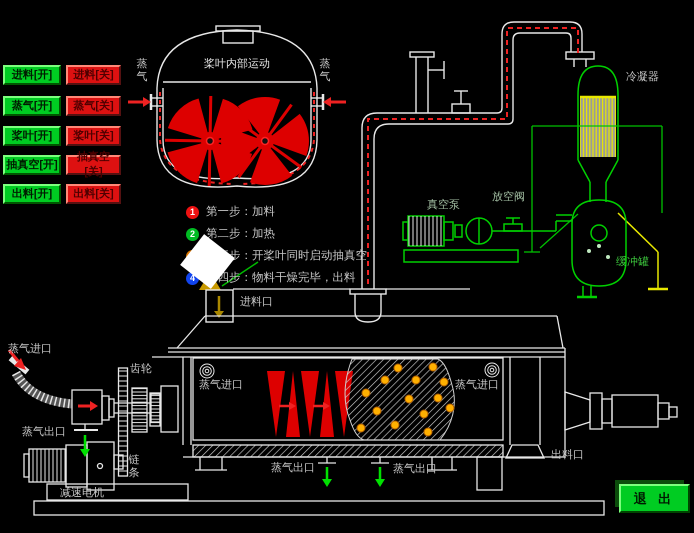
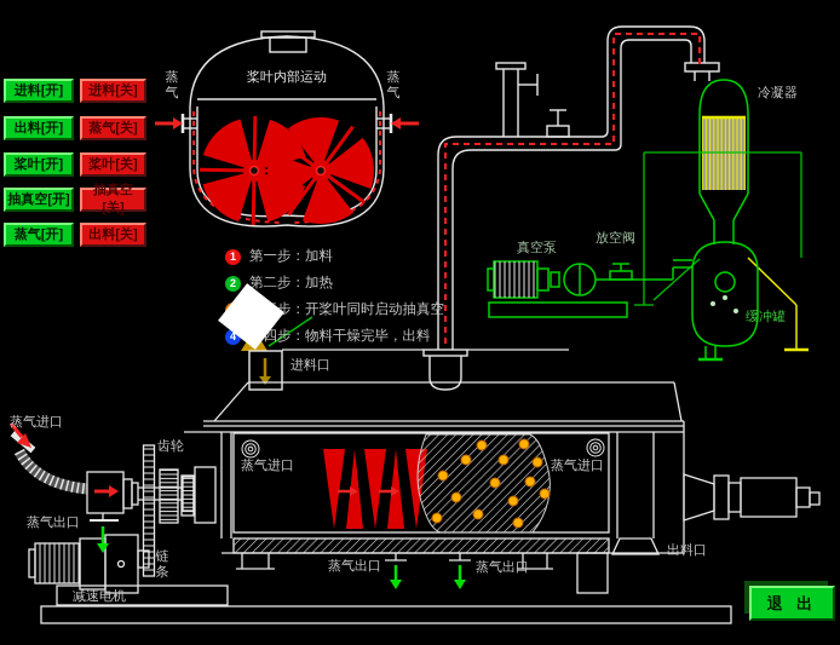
  桨叶内部运动
  蒸气
  蒸气
  冷凝器
  真空泵
  放空阀
  缓冲罐
  进料口
  蒸气进口
  蒸气出口
  齿轮
  链条
  减速电机
  蒸气进口
  蒸气进口
  蒸气出口
  蒸气出口
  出料口
  1
  第一步：加料
  2
  第二步：加热
  步：开桨叶同时启动抽真空
  4
  四步：物料干燥完毕，出料
  进料[开]
- 蒸气[开]
+ 出料[开]
  桨叶[开]
  抽真空[开]
- 出料[开]
+ 蒸气[开]
  进料[关]
  蒸气[关]
  桨叶[关]
  抽真空[关]
  出料[关]
  退 出
